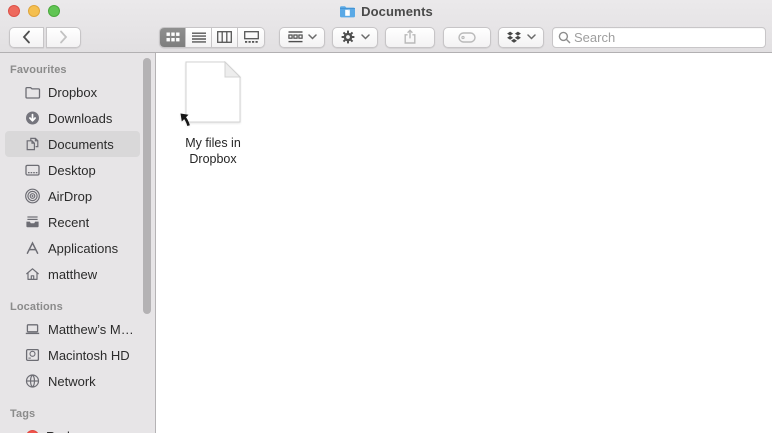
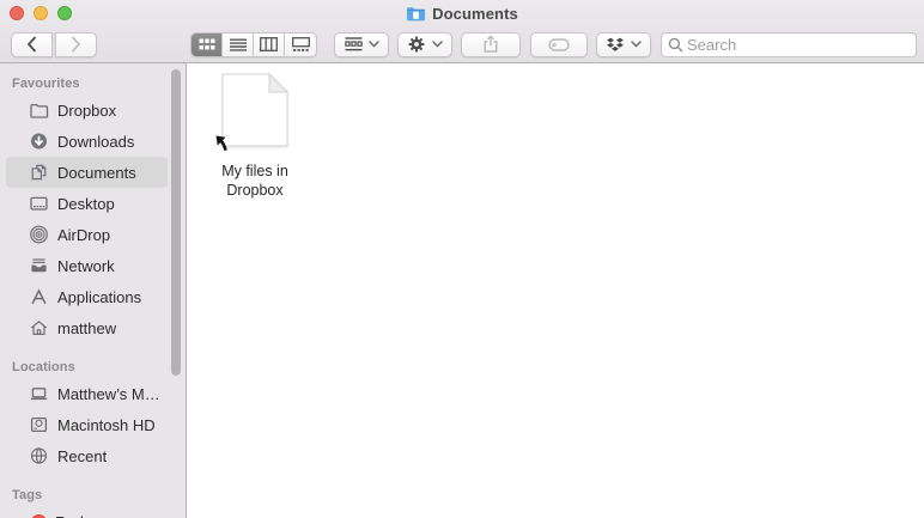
  Documents
  Search
  Favourites
  Dropbox
  Downloads
  Documents
  Desktop
  AirDrop
- Recent
+ Network
  Applications
  matthew
  Locations
  Matthew’s M…
  Macintosh HD
- Network
+ Recent
  Tags
  My files in Dropbox
